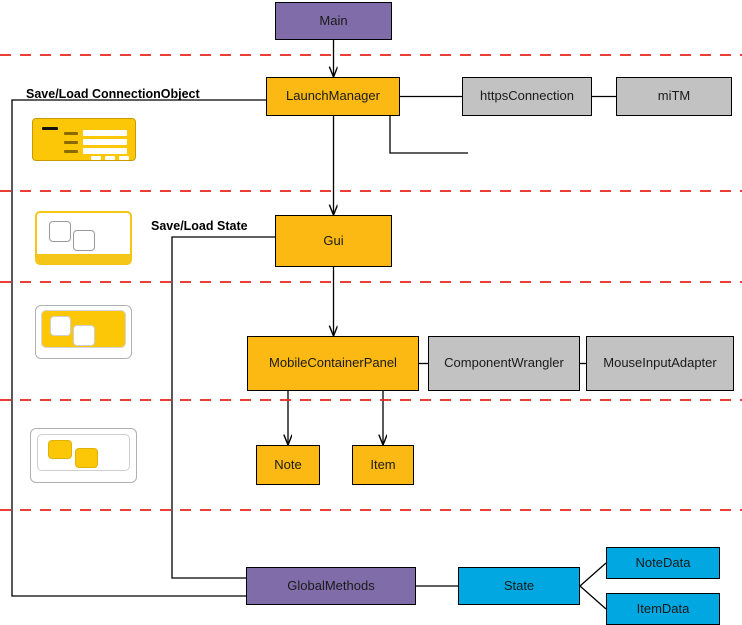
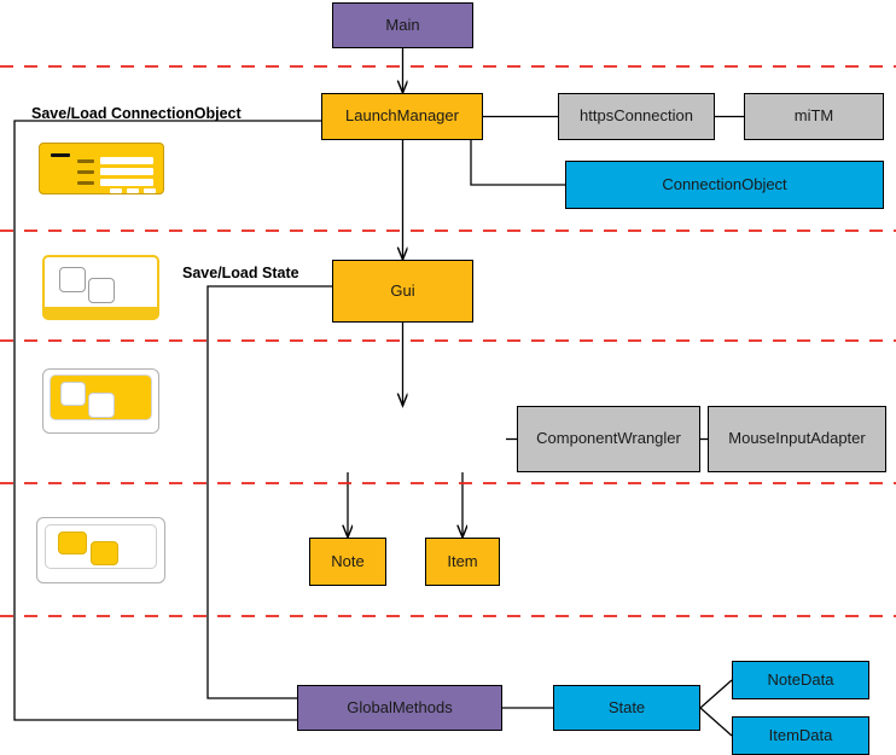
  Main
  LaunchManager
  httpsConnection
  miTM
+ ConnectionObject
  Gui
- MobileContainerPanel
  ComponentWrangler
  MouseInputAdapter
  Note
  Item
  GlobalMethods
  State
  NoteData
  ItemData
  Save/Load ConnectionObject
  Save/Load State
